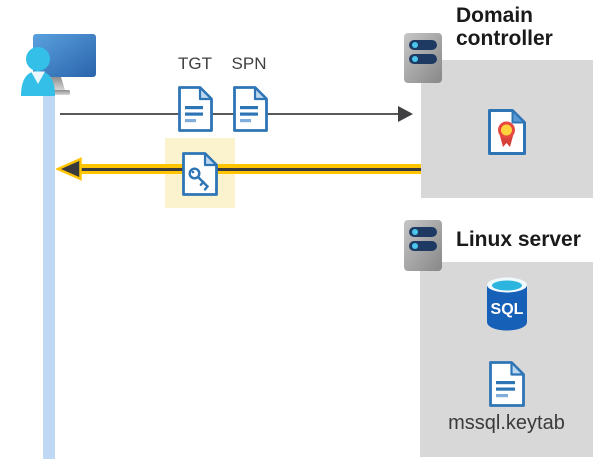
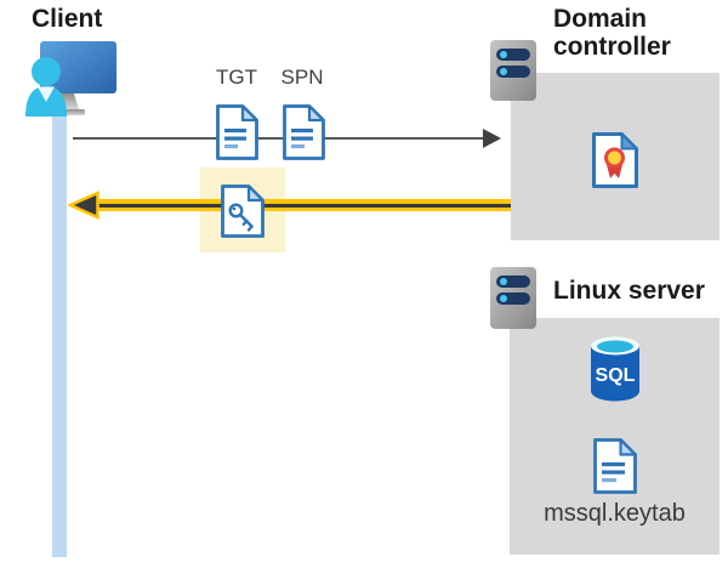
  SQL
+ Client
  Domain controller
  Linux server
  TGT
  SPN
  mssql.keytab
